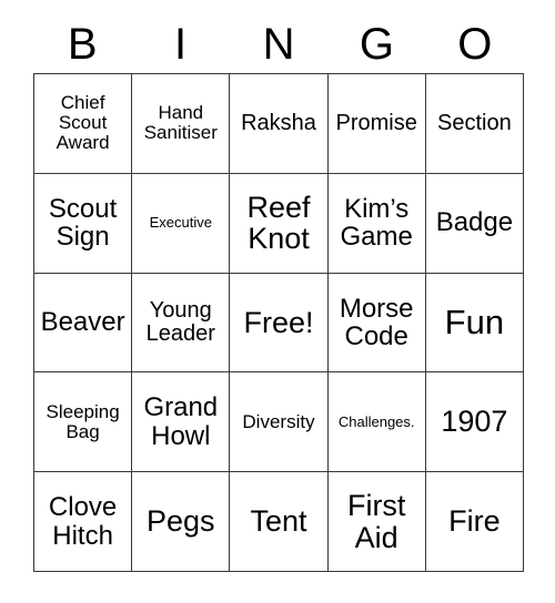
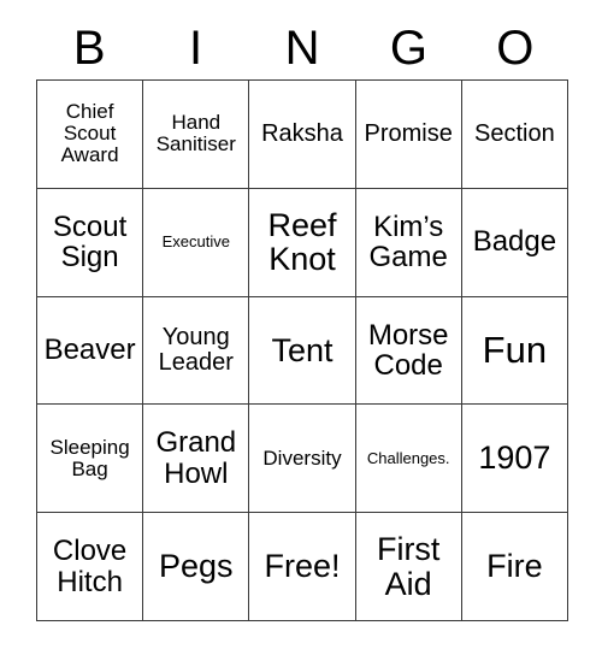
  B
  I
  N
  G
  O
  Chief
  Scout
  Award
  Hand
  Sanitiser
  Raksha
  Promise
  Section
  Scout
  Sign
  Executive
  Reef
  Knot
  Kim’s
  Game
  Badge
  Beaver
  Young
  Leader
- Free!
+ Tent
  Morse
  Code
  Fun
  Sleeping
  Bag
  Grand
  Howl
  Diversity
  Challenges.
  1907
  Clove
  Hitch
  Pegs
- Tent
+ Free!
  First
  Aid
  Fire
